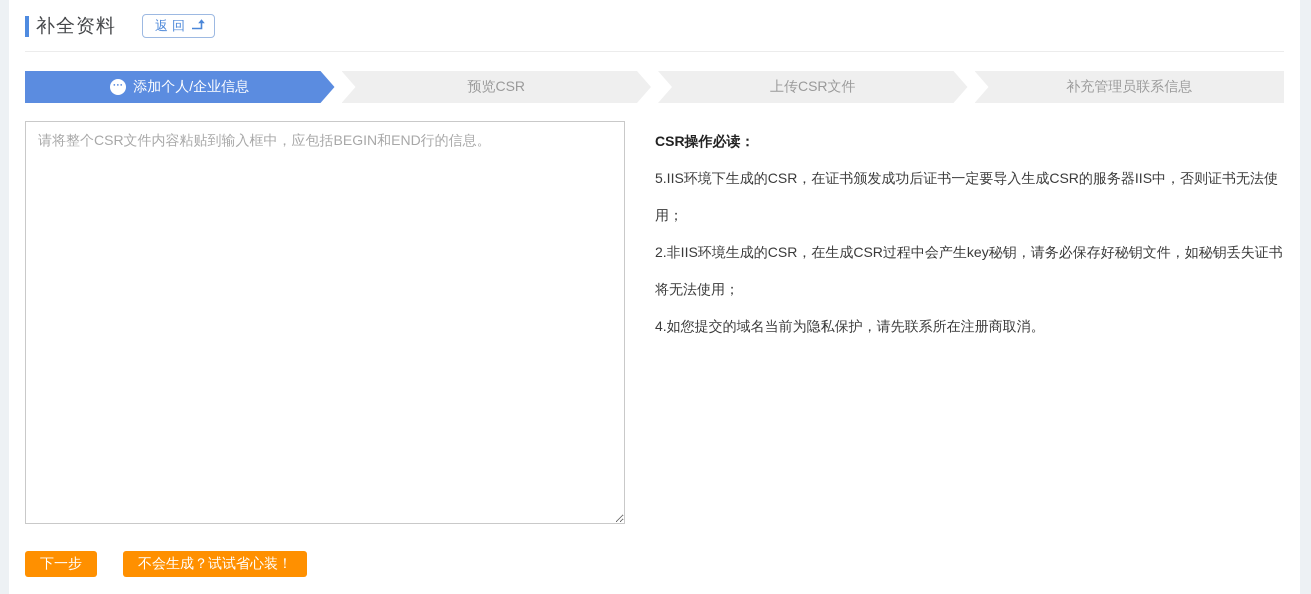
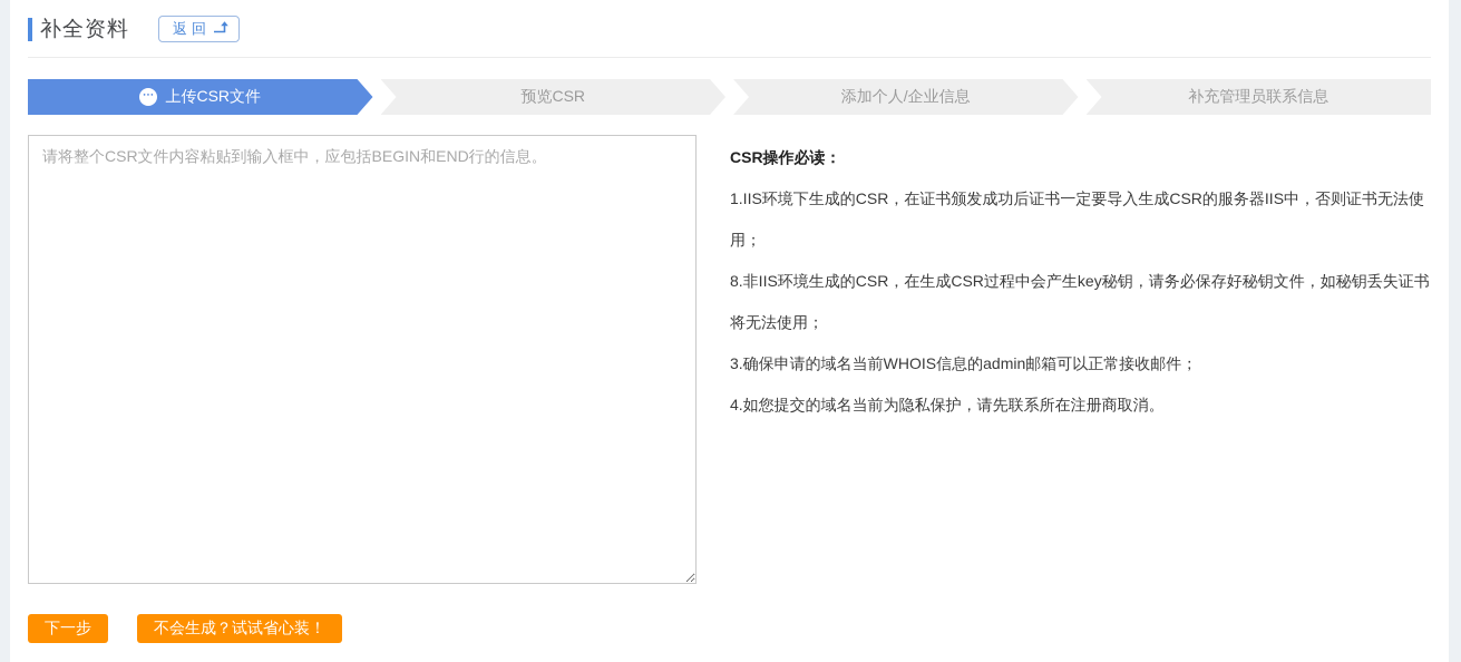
  补全资料
  返回
- 添加个人/企业信息
+ 上传CSR文件
  预览CSR
- 上传CSR文件
+ 添加个人/企业信息
  补充管理员联系信息
  请将整个CSR文件内容粘贴到输入框中，应包括BEGIN和END行的信息。
  CSR操作必读：
- 5.IIS环境下生成的CSR，在证书颁发成功后证书一定要导入生成CSR的服务器IIS中，否则证书无法使用；
+ 1.IIS环境下生成的CSR，在证书颁发成功后证书一定要导入生成CSR的服务器IIS中，否则证书无法使用；
- 2.非IIS环境生成的CSR，在生成CSR过程中会产生key秘钥，请务必保存好秘钥文件，如秘钥丢失证书将无法使用；
+ 8.非IIS环境生成的CSR，在生成CSR过程中会产生key秘钥，请务必保存好秘钥文件，如秘钥丢失证书将无法使用；
+ 3.确保申请的域名当前WHOIS信息的admin邮箱可以正常接收邮件；
  4.如您提交的域名当前为隐私保护，请先联系所在注册商取消。
  下一步
  不会生成？试试省心装！
